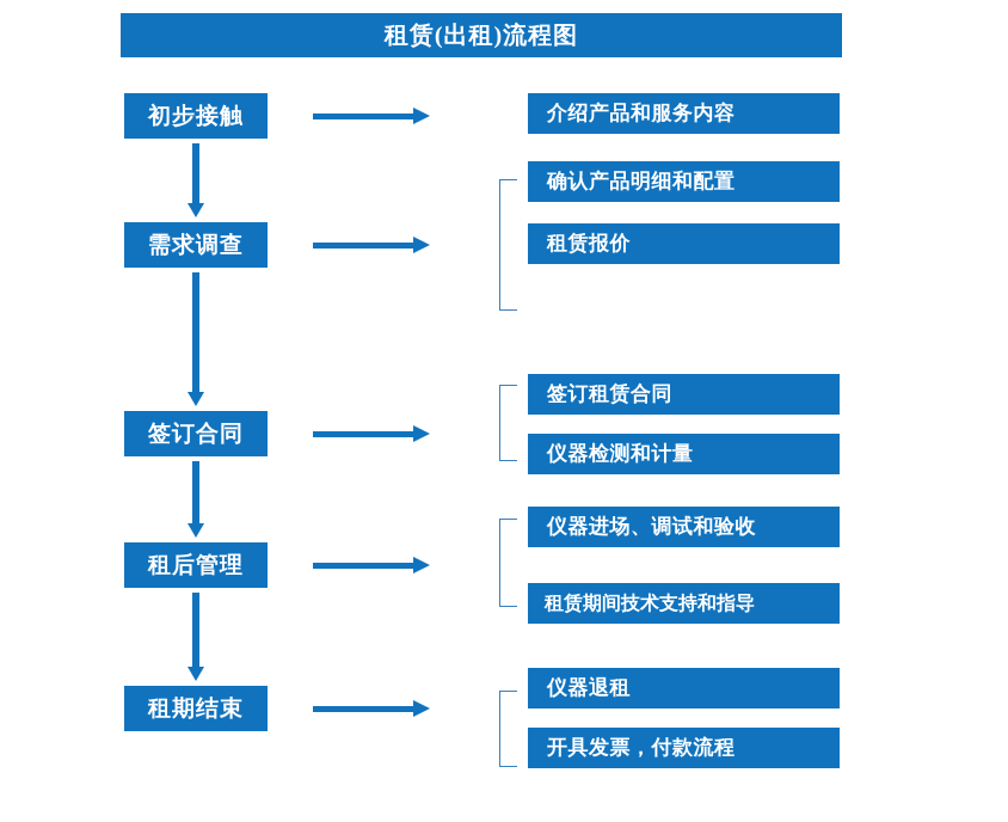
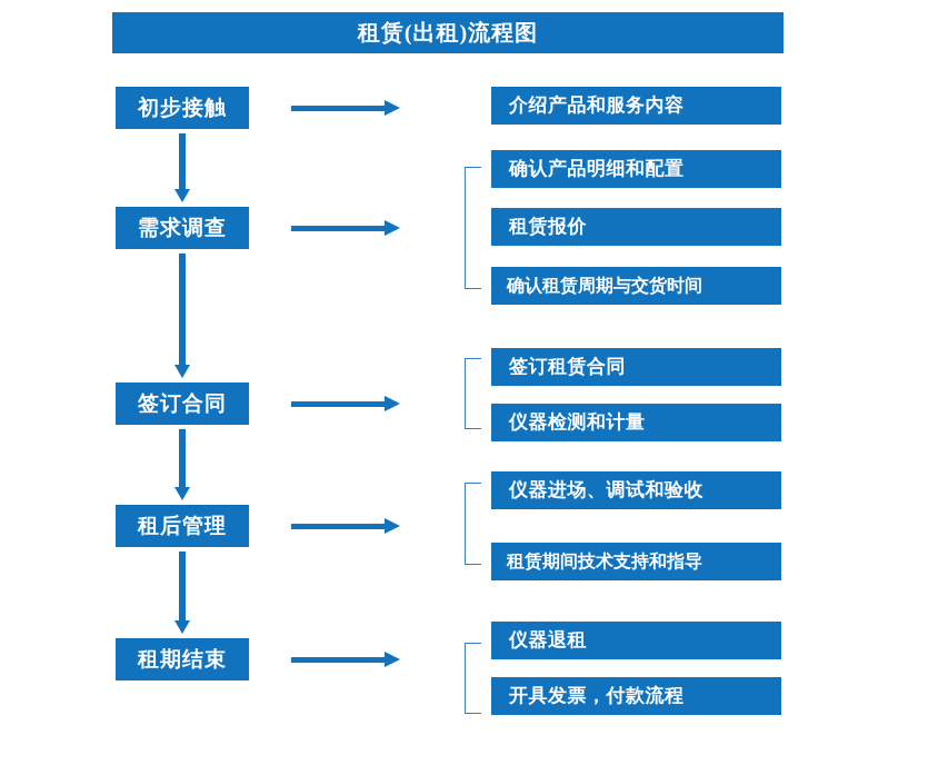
  租赁(出租)流程图
  初步接触
  需求调查
  签订合同
  租后管理
  租期结束
  介绍产品和服务内容
  确认产品明细和配置
  租赁报价
+ 确认租赁周期与交货时间
  签订租赁合同
  仪器检测和计量
  仪器进场、调试和验收
  租赁期间技术支持和指导
  仪器退租
  开具发票，付款流程
